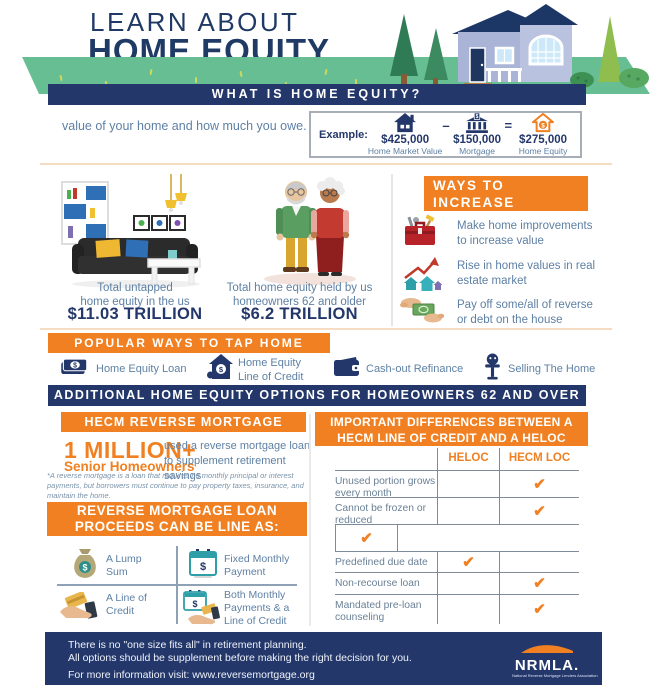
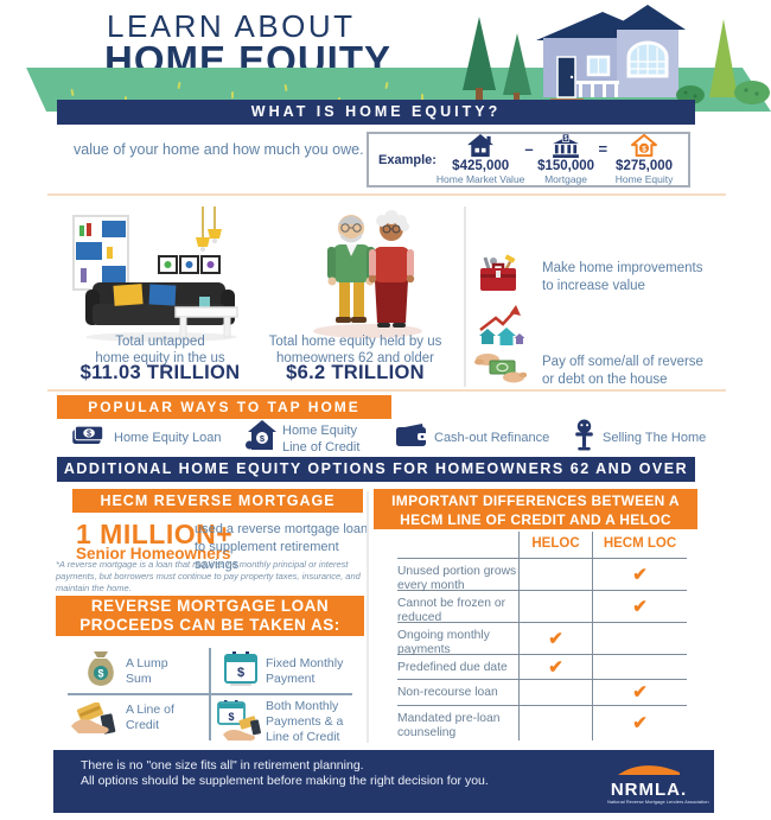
  LEARN ABOUT
  HOME EQUITY
  WHAT IS HOME EQUITY?
  value of your home and how much you owe.
  Example:
  $425,000
  Home Market Value
  –
  $150,000
  Mortgage
  =
  $275,000
  Home Equity
  Total untapped
  home equity in the us
  $11.03 TRILLION
  Total home equity held by us
  homeowners 62 and older
  $6.2 TRILLION
- WAYS TO INCREASE
- YOUR HOME EQUITY
  Make home improvements
  to increase value
- Rise in home values in real
- estate market
  Pay off some/all of reverse
  or debt on the house
  POPULAR WAYS TO TAP HOME EQUIT
  Home Equity Loan
  $
  Home Equity
  Line of Credit
  Cash-out Refinance
  Selling The Home
  ADDITIONAL HOME EQUITY OPTIONS FOR HOMEOWNERS 62 AND OVER
  HECM REVERSE MORTGAGE
  1 MILLION+
  Senior Homeowners
  used a reverse mortgage loan to supplement retirement savings
  *A reverse mortgage is a loan that requires no monthly principal or interest payments, but borrowers must continue to pay property taxes, insurance, and maintain the home.
  REVERSE MORTGAGE LOAN
- PROCEEDS CAN BE LINE AS:
+ PROCEEDS CAN BE TAKEN AS:
  $
  A Lump
  Sum
  $
  Fixed Monthly
  Payment
  A Line of
  Credit
  $
  Both Monthly
  Payments & a
  Line of Credit
  IMPORTANT DIFFERENCES BETWEEN A
  HECM LINE OF CREDIT AND A HELOC
  HELOC
  HECM LOC
  Unused portion grows every month
  ✔
  Cannot be frozen or reduced
  ✔
+ Ongoing monthly payments
  ✔
  Predefined due date
  ✔
  Non-recourse loan
  ✔
  Mandated pre-loan counseling
  ✔
  There is no "one size fits all" in retirement planning.
  All options should be supplement before making the right decision for you.
- For more information visit: www.reversemortgage.org
  NRMLA.
